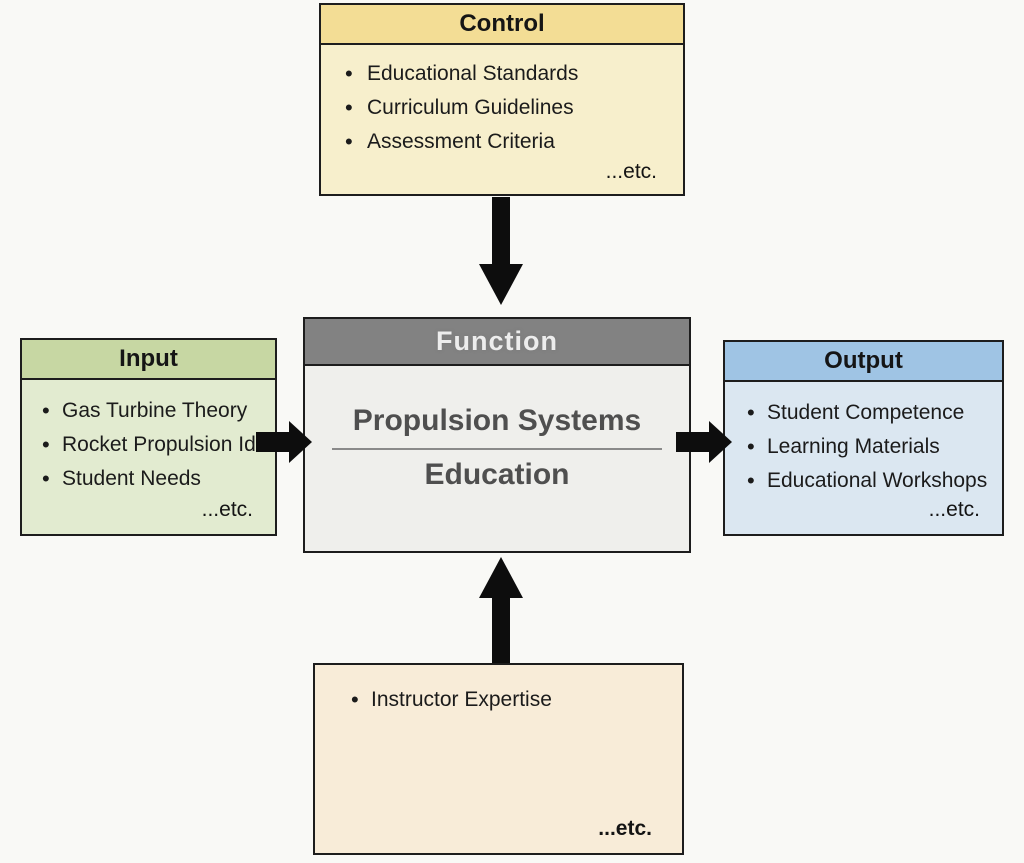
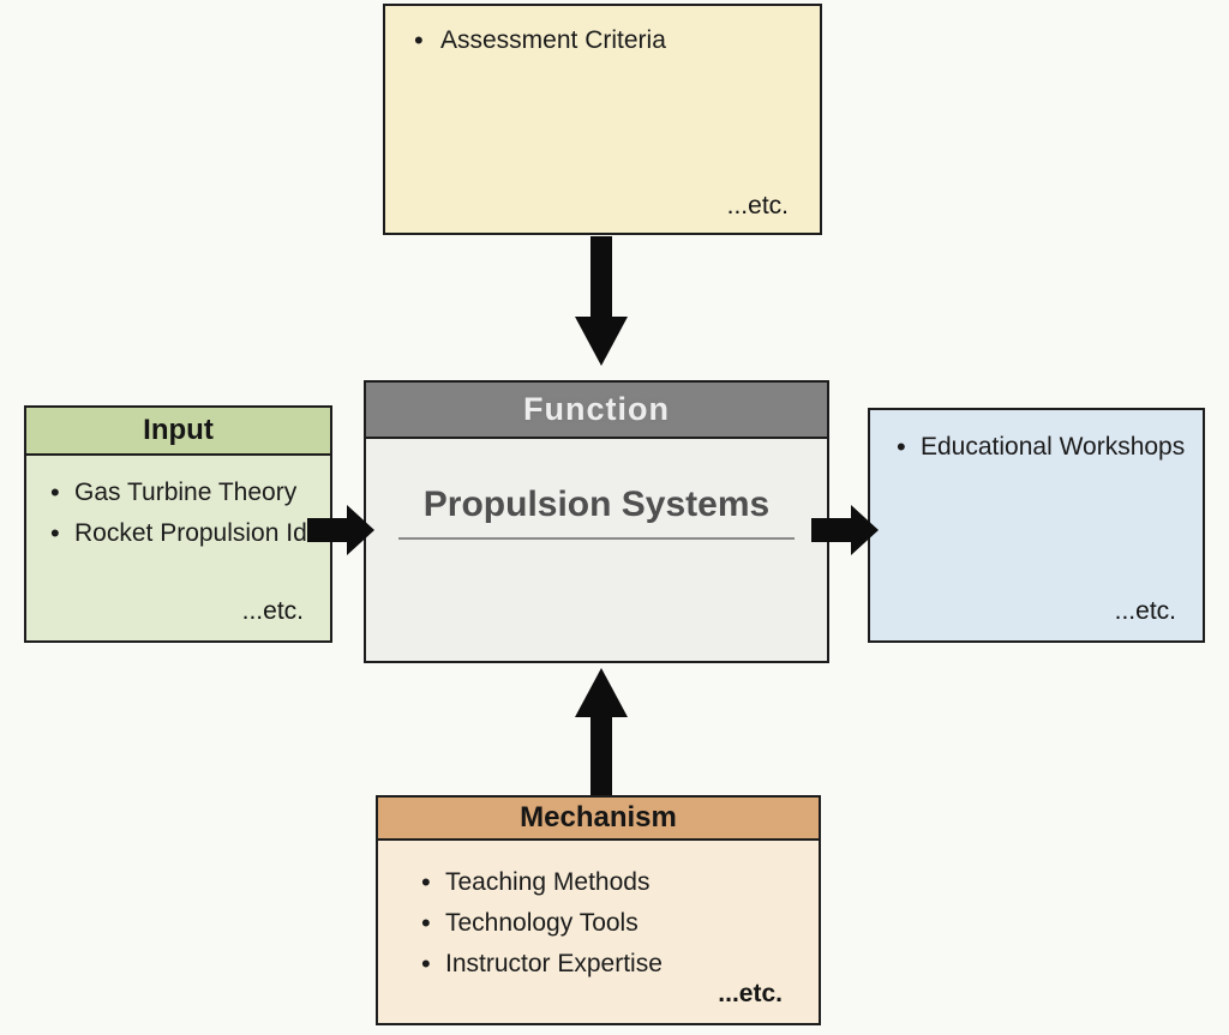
- Control
- Educational Standards
- Curriculum Guidelines
  Assessment Criteria
  ...etc.
  Input
  Gas Turbine Theory
  Rocket Propulsion Id
- Student Needs
  ...etc.
  Function
  Propulsion Systems
- Education
- Output
- Student Competence
- Learning Materials
  Educational Workshops
  ...etc.
+ Mechanism
+ Teaching Methods
+ Technology Tools
  Instructor Expertise
  ...etc.
